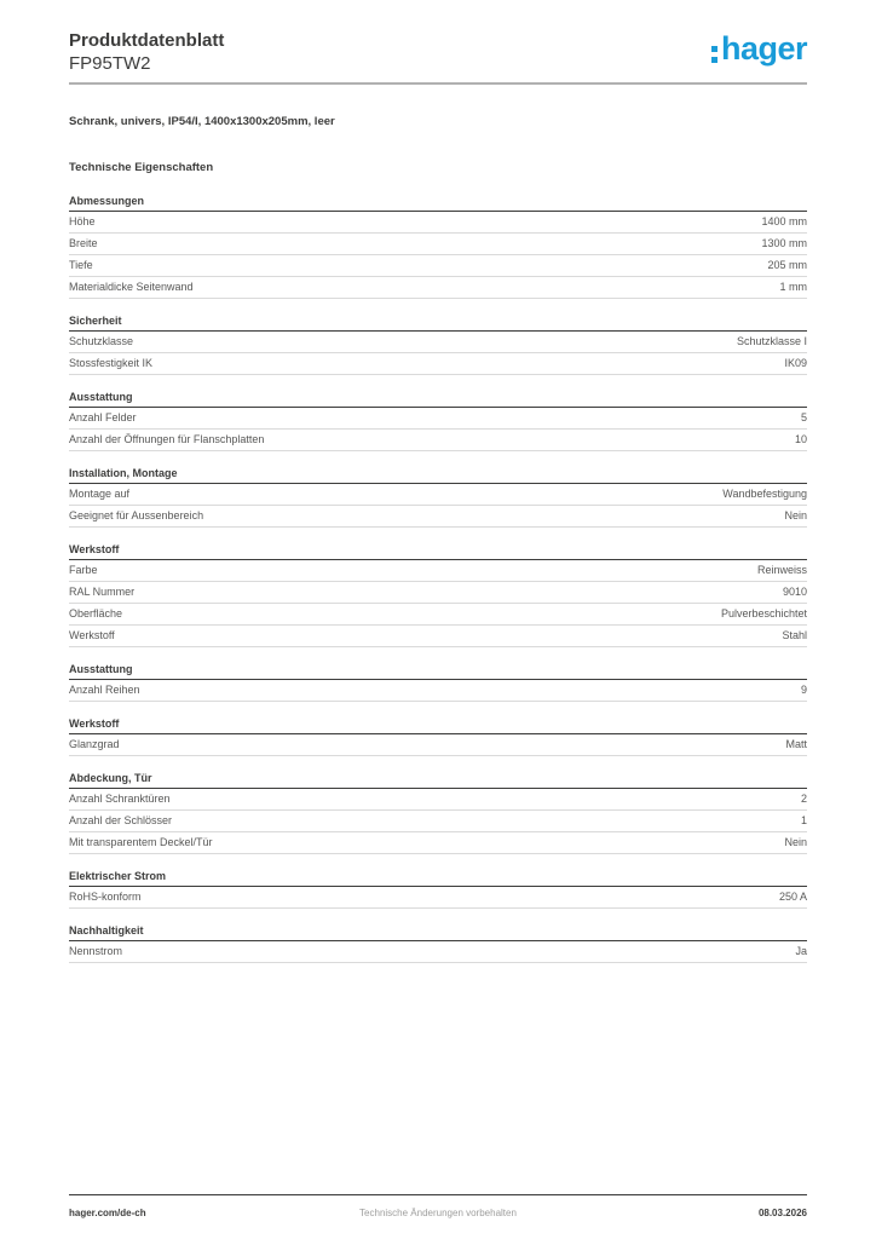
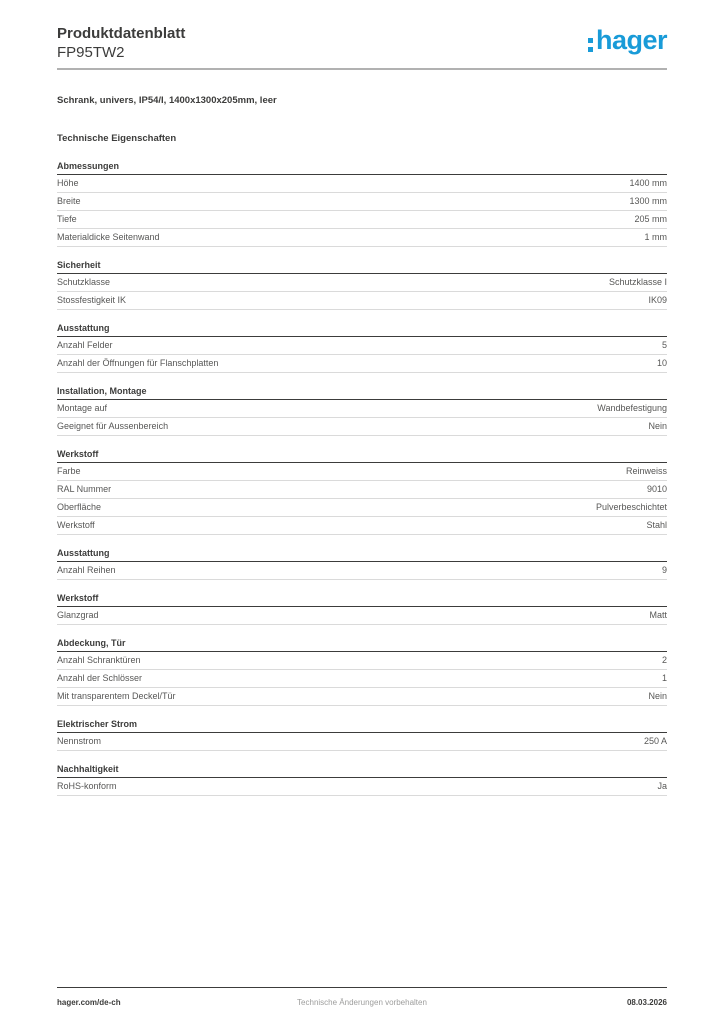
  Produktdatenblatt
  FP95TW2
  hager
  Schrank, univers, IP54/I, 1400x1300x205mm, leer
  Technische Eigenschaften
  Abmessungen
  Höhe
  1400 mm
  Breite
  1300 mm
  Tiefe
  205 mm
  Materialdicke Seitenwand
  1 mm
  Sicherheit
  Schutzklasse
  Schutzklasse I
  Stossfestigkeit IK
  IK09
  Ausstattung
  Anzahl Felder
  5
  Anzahl der Öffnungen für Flanschplatten
  10
  Installation, Montage
  Montage auf
  Wandbefestigung
  Geeignet für Aussenbereich
  Nein
  Werkstoff
  Farbe
  Reinweiss
  RAL Nummer
  9010
  Oberfläche
  Pulverbeschichtet
  Werkstoff
  Stahl
  Ausstattung
  Anzahl Reihen
  9
  Werkstoff
  Glanzgrad
  Matt
  Abdeckung, Tür
  Anzahl Schranktüren
  2
  Anzahl der Schlösser
  1
  Mit transparentem Deckel/Tür
  Nein
  Elektrischer Strom
- RoHS-konform
+ Nennstrom
  250 A
  Nachhaltigkeit
- Nennstrom
+ RoHS-konform
  Ja
  hager.com/de-ch
  Technische Änderungen vorbehalten
  08.03.2026
